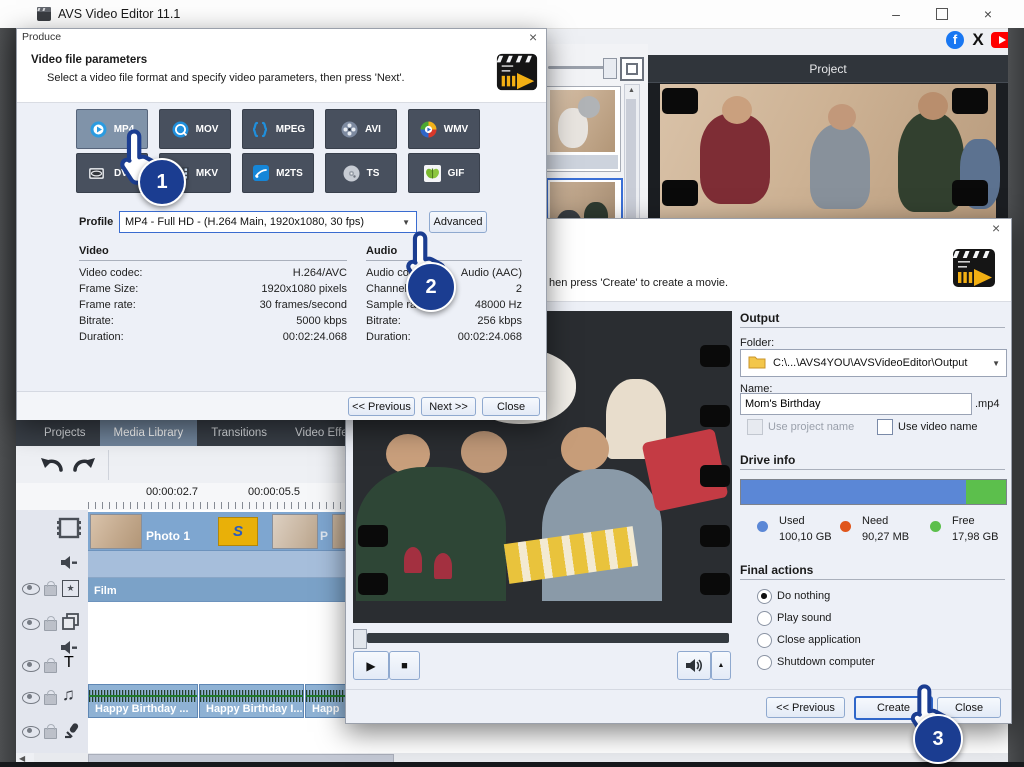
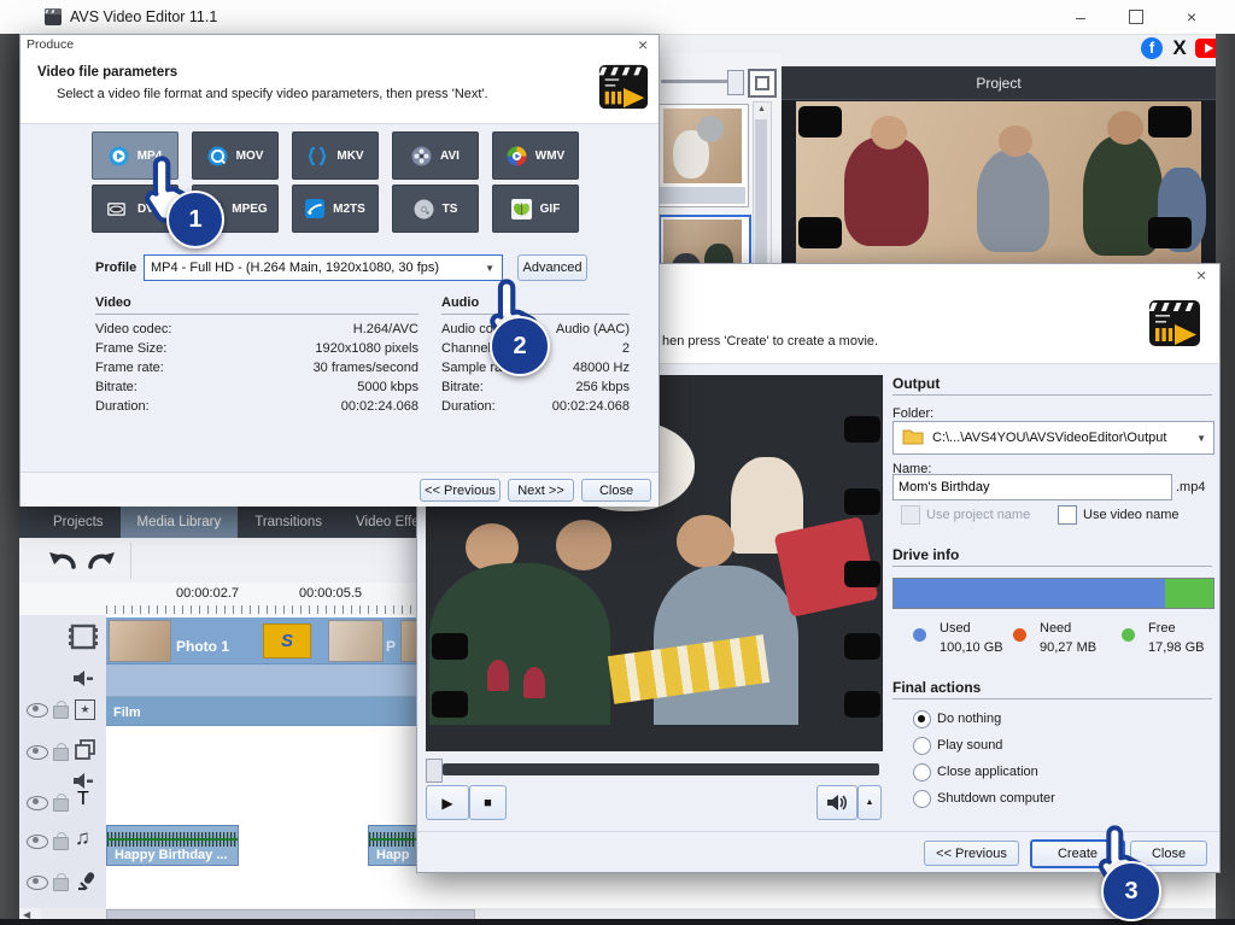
  AVS Video Editor 11.1
  –
  ×
  f
  X
  Project
  Projects
  Media Library
  Transitions
  00:00:02.7
  00:00:05.5
  Photo 1
  S
  P
  Film
  ★
  T
  ♫
  Happy Birthday ...
- Happy Birthday I...
  Happ
  ◀
  ×
  hen press 'Create' to create a movie.
  ▶
  ■
  Output
  Folder:
  C:\...\AVS4YOU\AVSVideoEditor\Output
  ▼
  Name:
  Mom's Birthday
  .mp4
  Use project name
  Use video name
  Drive info
  Used
  100,10 GB
  Need
  90,27 MB
  Free
  17,98 GB
  Final actions
  Do nothing
  Play sound
  Close application
  Shutdown computer
  << Previous
  Create
  Close
  Produce
  ×
  Video file parameters
  Select a video file format and specify video parameters, then press 'Next'.
  MP4
  MOV
- MPEG
+ MKV
  AVI
  WMV
- MKV
+ MPEG
  M2TS
  TS
  GIF
  Profile
  MP4 - Full HD - (H.264 Main, 1920x1080, 30 fps)
  ▼
  Advanced
  Video
  Video codec:
  H.264/AVC
  Frame Size:
  1920x1080 pixels
  Frame rate:
  30 frames/second
  Bitrate:
  5000 kbps
  Duration:
  00:02:24.068
  Audio
  Audio (AAC)
  2
  48000 Hz
  Bitrate:
  256 kbps
  Duration:
  00:02:24.068
  << Previous
  Next >>
  Close
  1
  2
  3
